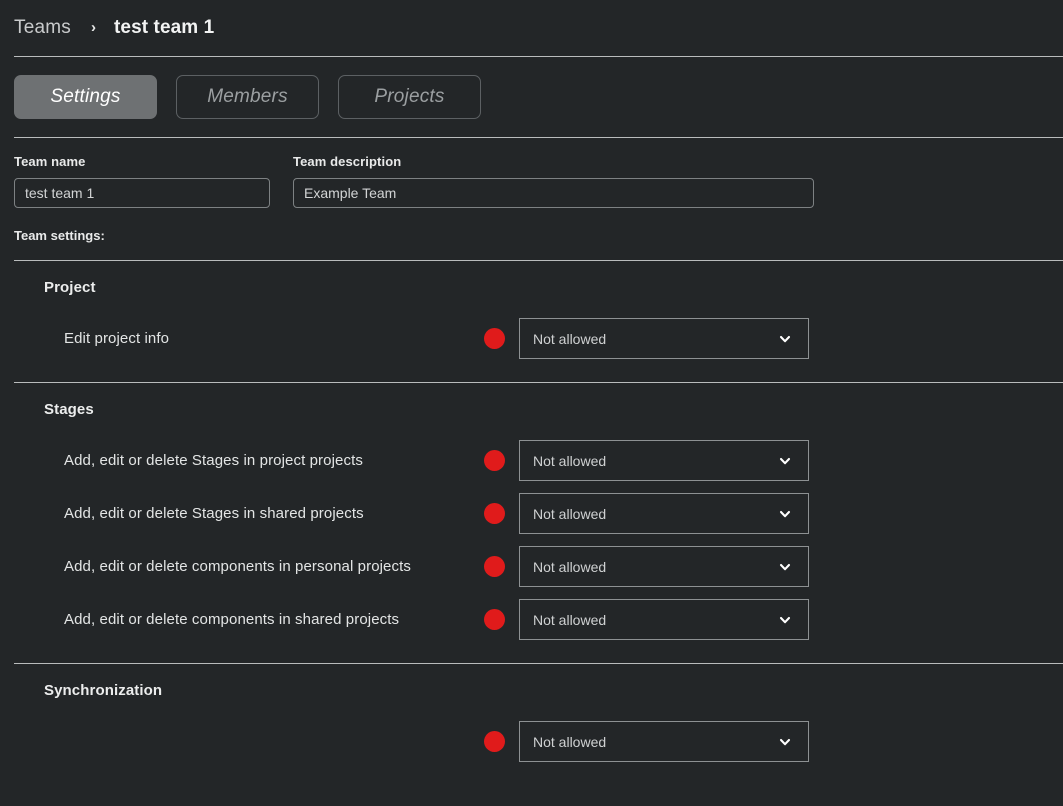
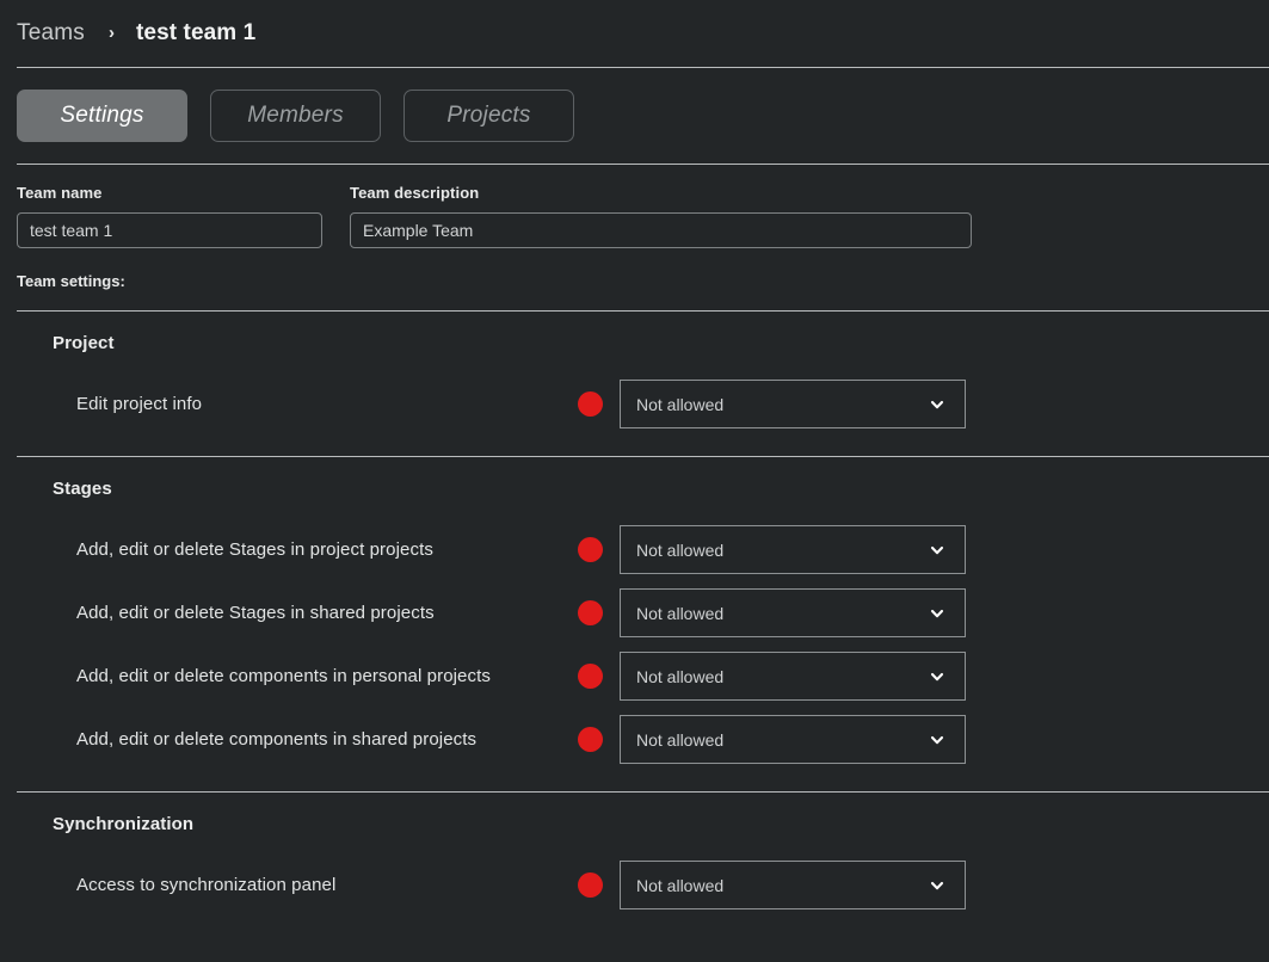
  Teams
  ›
  test team 1
  Settings
  Members
  Projects
  Team name
  test team 1
  Team description
  Example Team
  Team settings:
  Project
  Edit project info
  Not allowed
  Stages
  Add, edit or delete Stages in project projects
  Not allowed
  Add, edit or delete Stages in shared projects
  Not allowed
  Add, edit or delete components in personal projects
  Not allowed
  Add, edit or delete components in shared projects
  Not allowed
  Synchronization
+ Access to synchronization panel
  Not allowed
